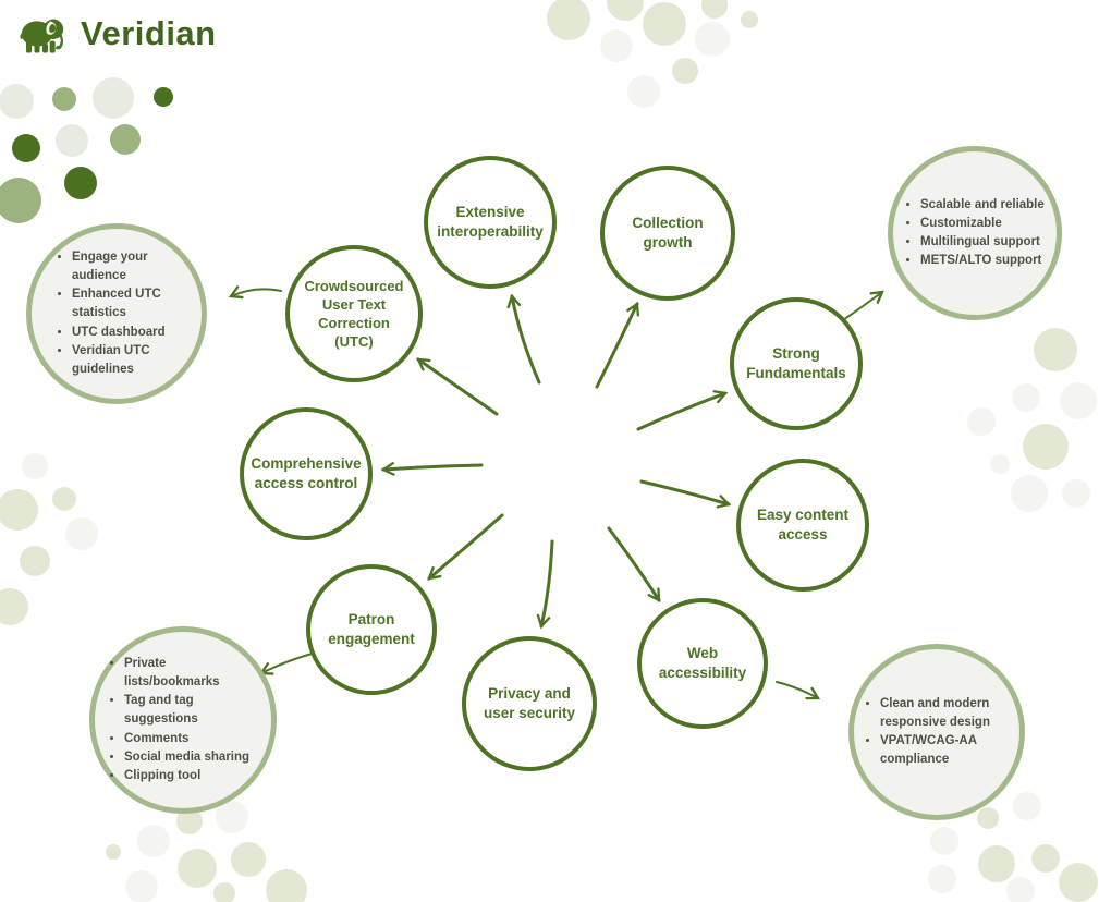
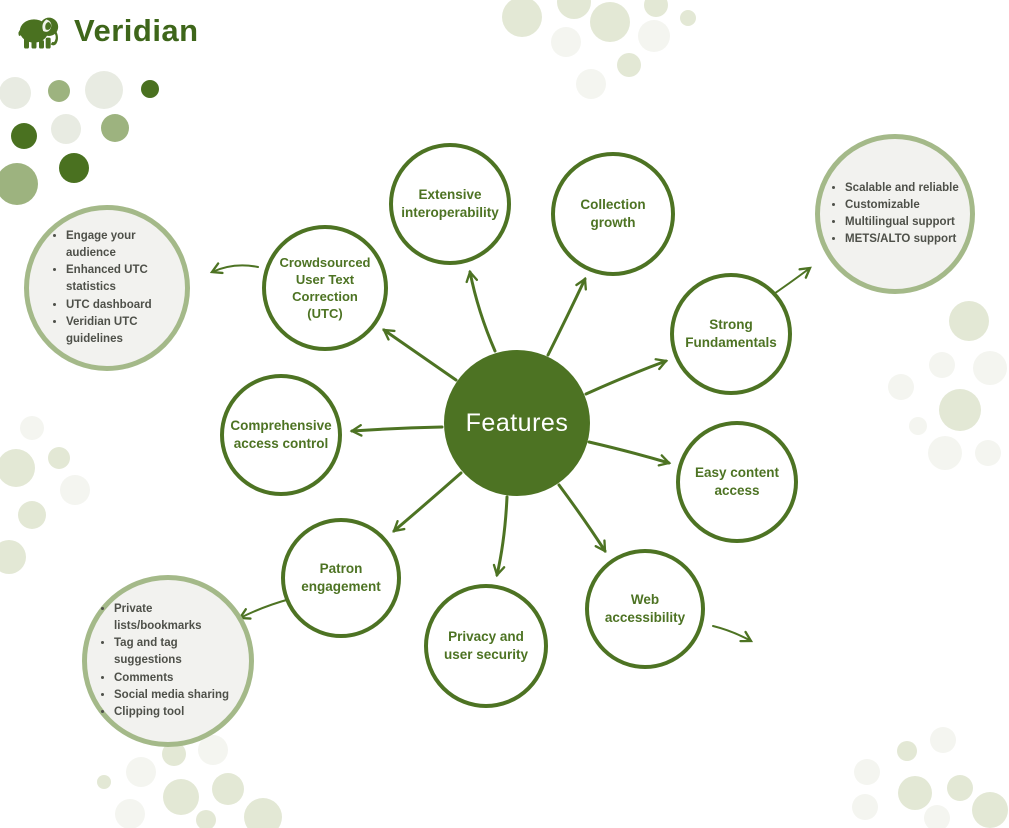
  Veridian
+ Features
  Extensive interoperability
  Collection growth
  Strong Fundamentals
  Easy content access
  Web accessibility
  Privacy and user security
  Patron engagement
  Comprehensive access control
  Crowdsourced User Text Correction (UTC)
  Engage your audience
  Enhanced UTC statistics
  UTC dashboard
  Veridian UTC guidelines
  Scalable and reliable
  Customizable
  Multilingual support
  METS/ALTO support
  Private lists/bookmarks
  Tag and tag suggestions
  Comments
  Social media sharing
  Clipping tool
- Clean and modern responsive design
- VPAT/WCAG-AA compliance
